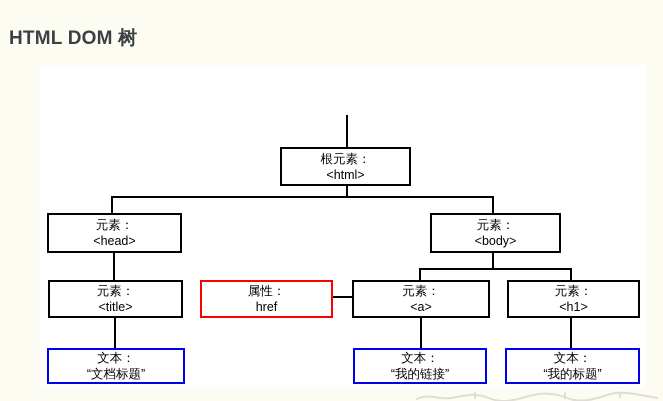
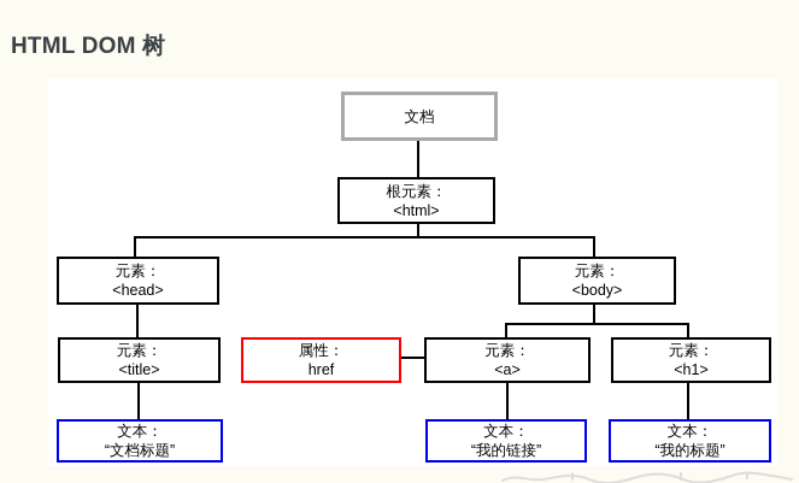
  HTML DOM 树
+ 文档
  根元素：
  <html>
  元素：
  <head>
  元素：
  <body>
  元素：
  <title>
  属性：
  href
  元素：
  <a>
  元素：
  <h1>
  文本：
  “文档标题”
  文本：
  “我的链接”
  文本：
  “我的标题”
